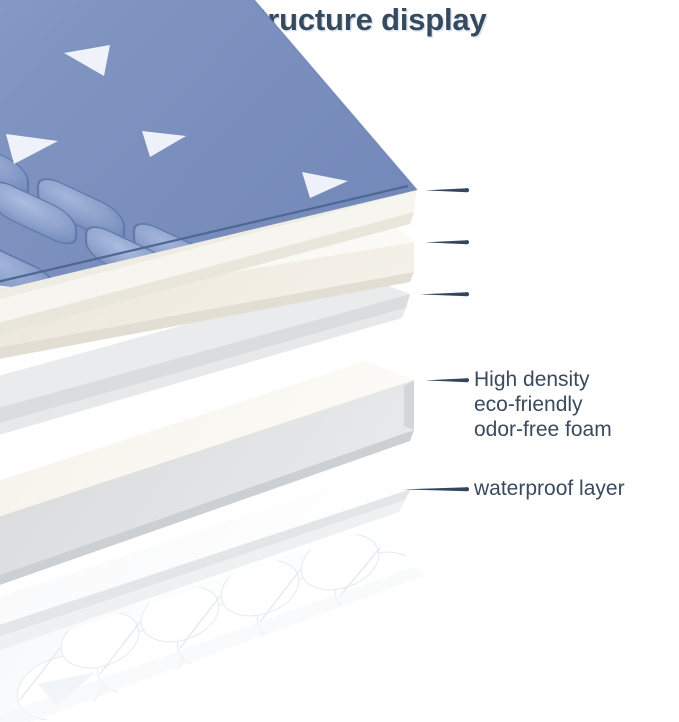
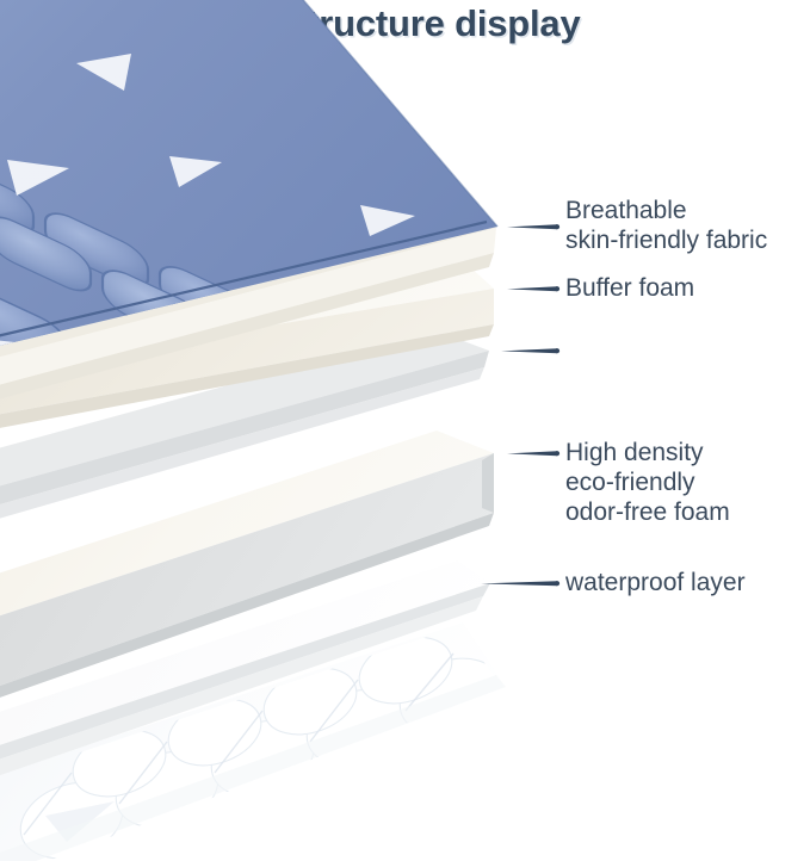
  ructure display
+ Breathable
+ skin-friendly fabric
+ Buffer foam
  High density
  eco-friendly
  odor-free foam
  waterproof layer
